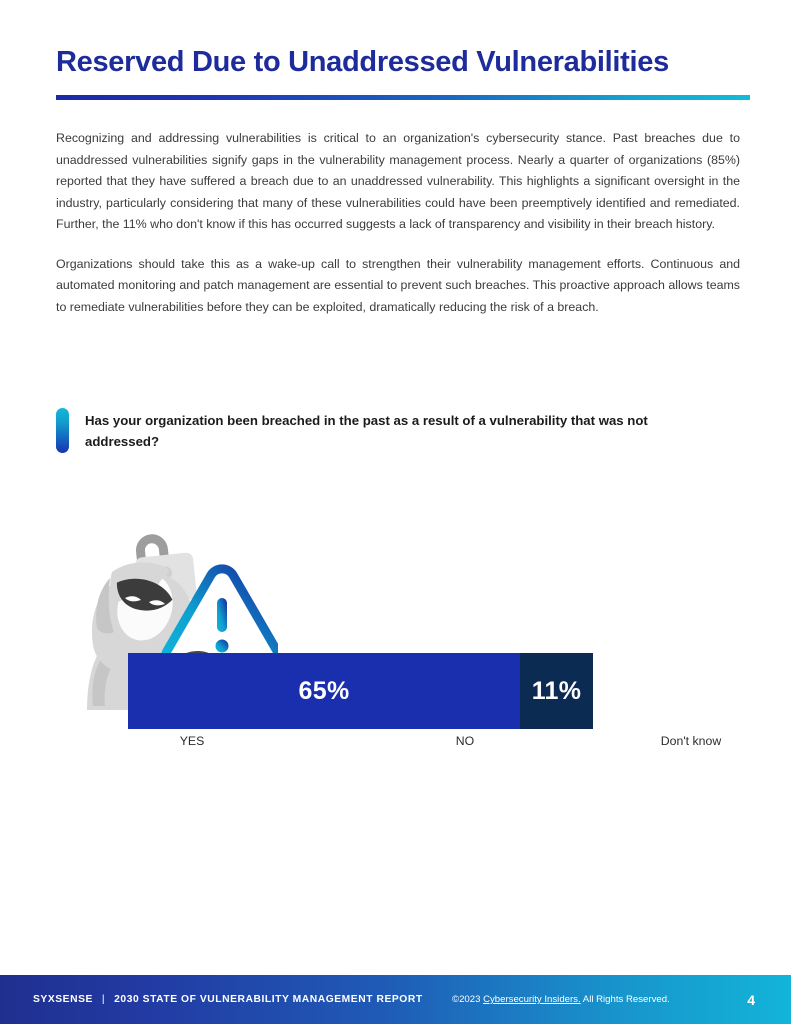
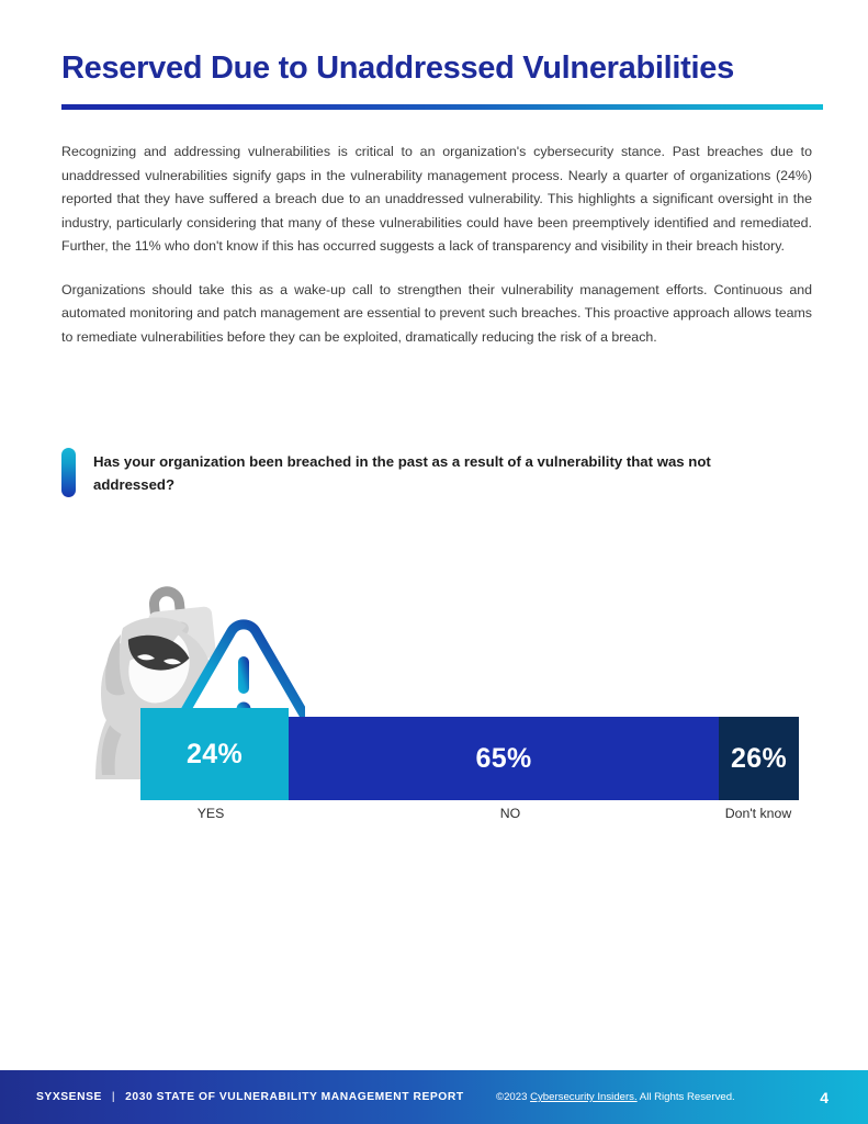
  Reserved Due to Unaddressed Vulnerabilities
- Recognizing and addressing vulnerabilities is critical to an organization's cybersecurity stance. Past breaches due to unaddressed vulnerabilities signify gaps in the vulnerability management process. Nearly a quarter of organizations (85%) reported that they have suffered a breach due to an unaddressed vulnerability. This highlights a significant oversight in the industry, particularly considering that many of these vulnerabilities could have been preemptively identified and remediated. Further, the 11% who don't know if this has occurred suggests a lack of transparency and visibility in their breach history.
+ Recognizing and addressing vulnerabilities is critical to an organization's cybersecurity stance. Past breaches due to unaddressed vulnerabilities signify gaps in the vulnerability management process. Nearly a quarter of organizations (24%) reported that they have suffered a breach due to an unaddressed vulnerability. This highlights a significant oversight in the industry, particularly considering that many of these vulnerabilities could have been preemptively identified and remediated. Further, the 11% who don't know if this has occurred suggests a lack of transparency and visibility in their breach history.
  Organizations should take this as a wake-up call to strengthen their vulnerability management efforts. Continuous and automated monitoring and patch management are essential to prevent such breaches. This proactive approach allows teams to remediate vulnerabilities before they can be exploited, dramatically reducing the risk of a breach.
  Has your organization been breached in the past as a result of a vulnerability that was not addressed?
+ 24%
  65%
- 11%
+ 26%
  YES
  NO
  Don't know
  SYXSENSE | 2030 STATE OF VULNERABILITY MANAGEMENT REPORT
  ©2023 Cybersecurity Insiders. All Rights Reserved.
  4
